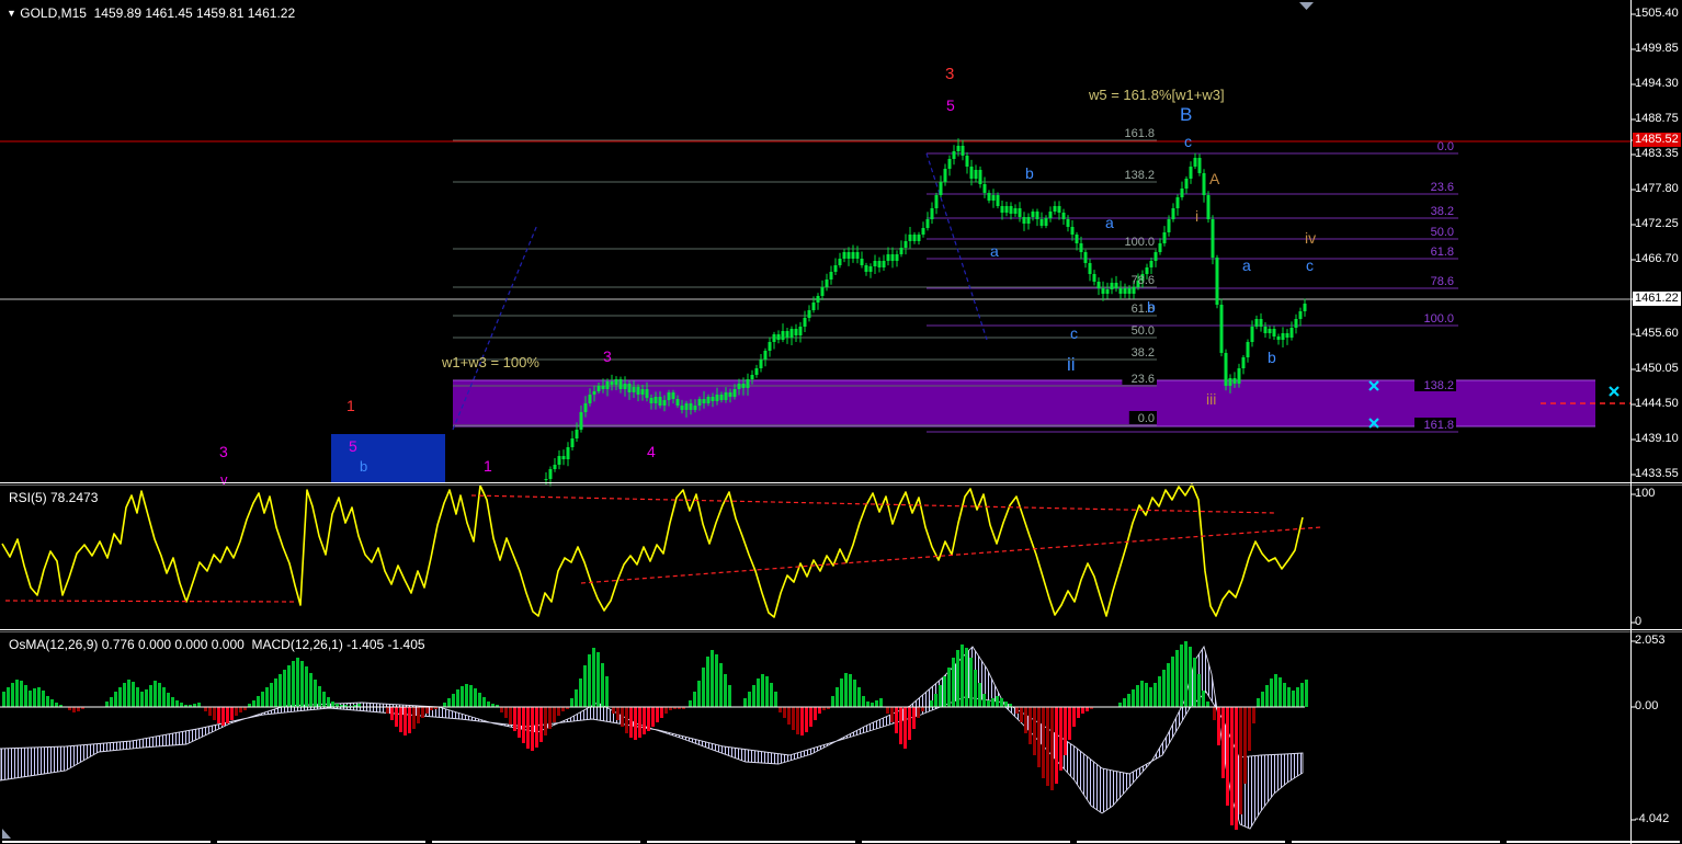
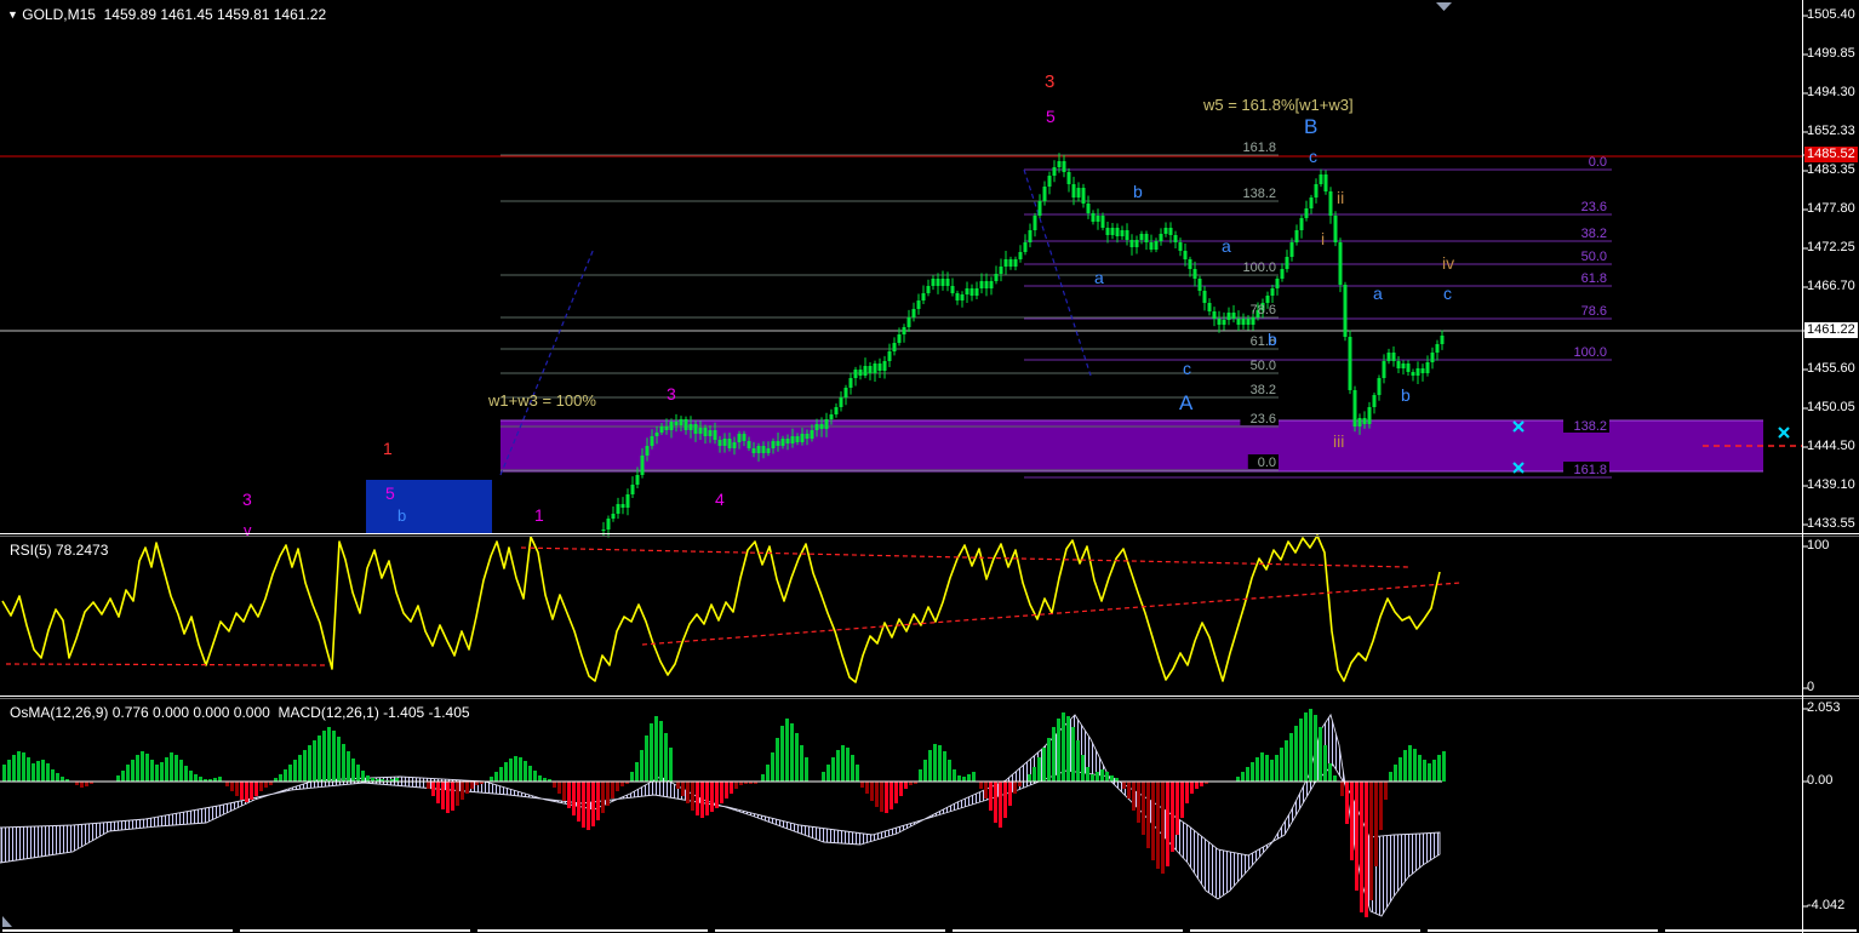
  161.8
  138.2
  100.0
  78.6
  61.8
  50.0
  38.2
  23.6
  0.0
  0.0
  23.6
  38.2
  50.0
  61.8
  78.6
  100.0
  138.2
  161.8
  3
  5
  w5 = 161.8%[w1+w3]
  B
  c
- A
+ ii
  i
  iv
  b
  a
  a
  a
  c
  c
  b
- ii
+ A
  b
  iii
  3
  w1+w3 = 100%
  1
  3
  v
  5
  b
  1
  4
  ▼ GOLD,M15 1459.89 1461.45 1459.81 1461.22
  RSI(5) 78.2473
  OsMA(12,26,9) 0.776 0.000 0.000 0.000 MACD(12,26,1) -1.405 -1.405
  1505.40
  1499.85
  1494.30
- 1488.75
+ 1652.33
  1485.52
  1483.35
  1477.80
  1472.25
  1466.70
  1461.22
  1455.60
  1450.05
  1444.50
  1439.10
  1433.55
  100
  0
  2.053
  0.00
  -4.042
